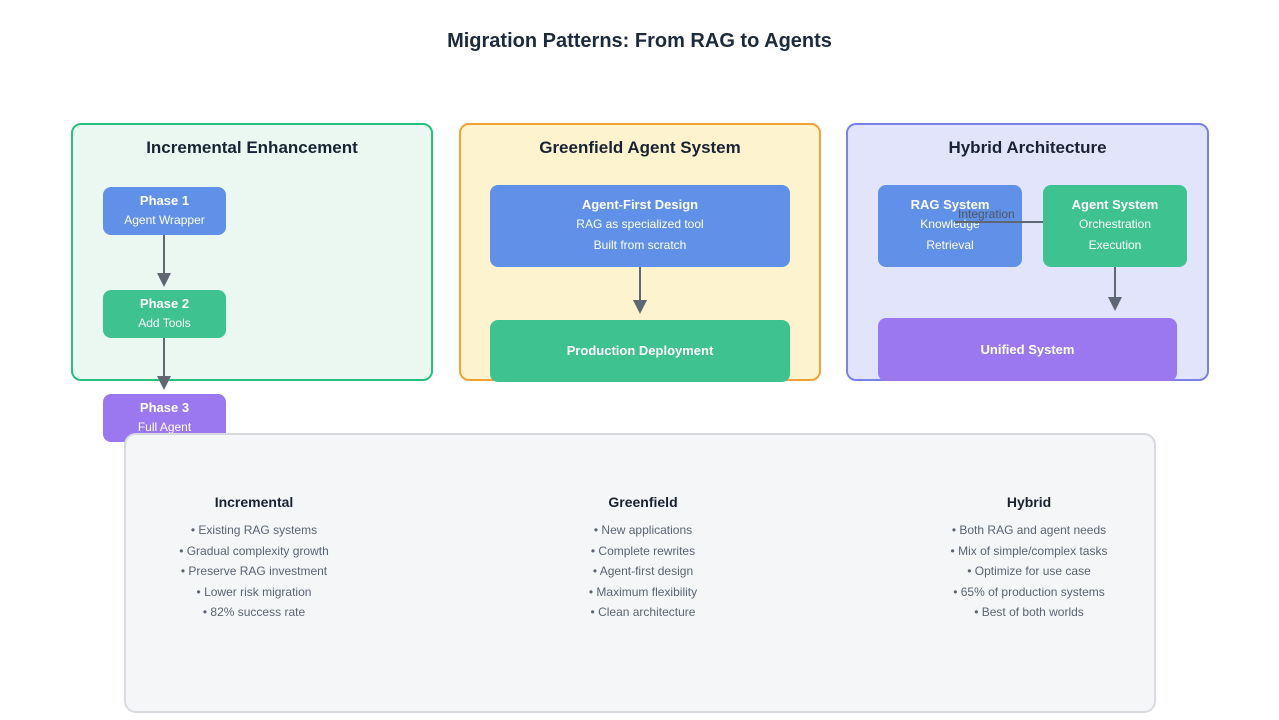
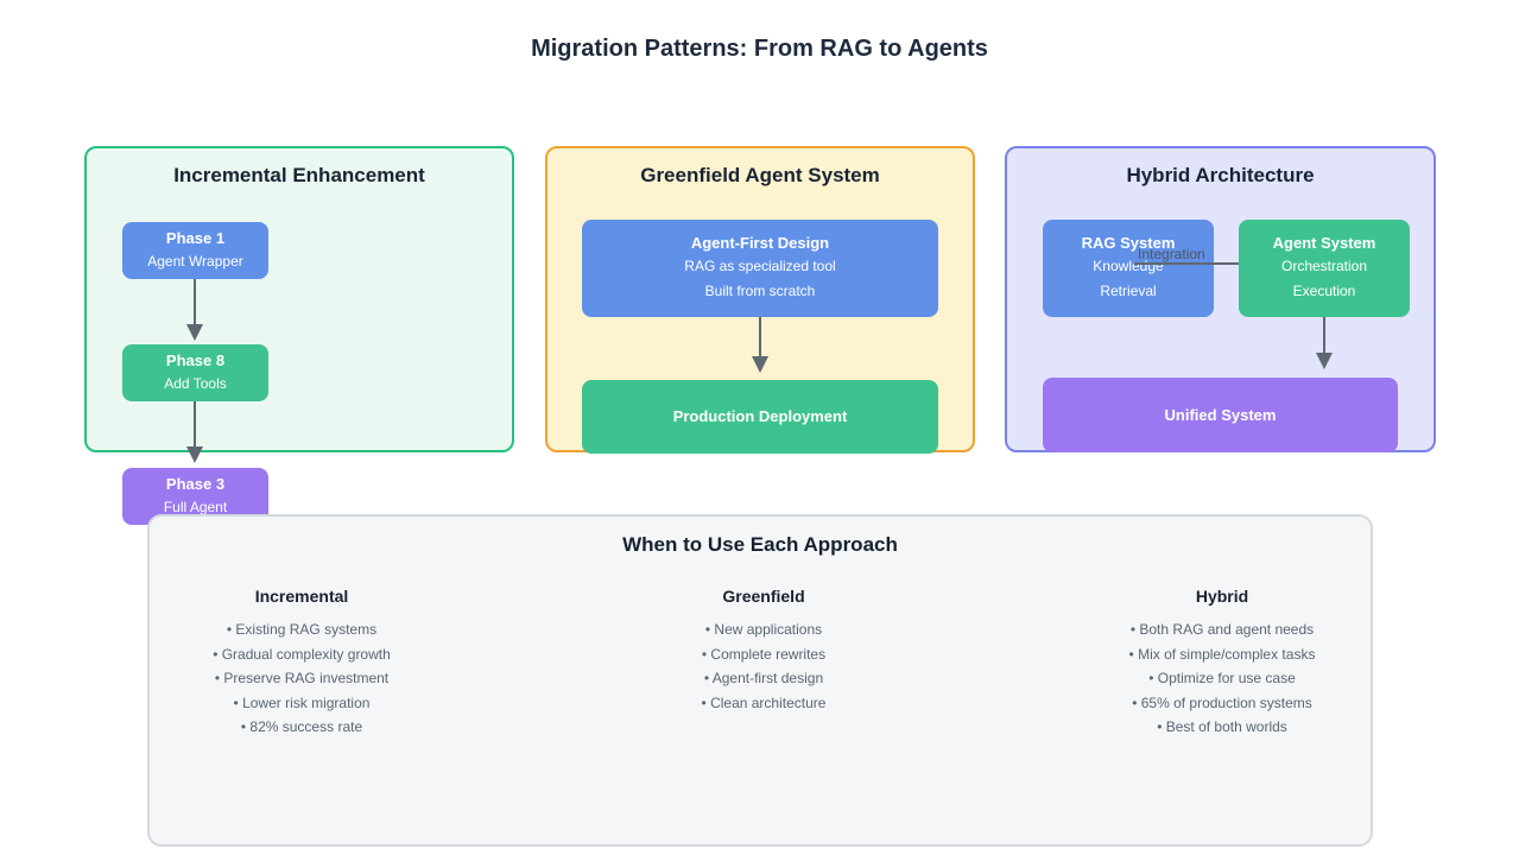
  Migration Patterns: From RAG to Agents
  Incremental Enhancement
  Greenfield Agent System
  Hybrid Architecture
  Phase 1
  Agent Wrapper
- Phase 2
+ Phase 8
  Add Tools
  Phase 3
  Full Agent
  Agent-First Design
  RAG as specialized tool
  Built from scratch
  Production Deployment
  RAG System
  Knowledge
  Retrieval
  Agent System
  Orchestration
  Execution
  Unified System
  Integration
+ When to Use Each Approach
  Incremental
  • Existing RAG systems
  • Gradual complexity growth
  • Preserve RAG investment
  • Lower risk migration
  • 82% success rate
  Greenfield
  • New applications
  • Complete rewrites
  • Agent-first design
- • Maximum flexibility
  • Clean architecture
  Hybrid
  • Both RAG and agent needs
  • Mix of simple/complex tasks
  • Optimize for use case
  • 65% of production systems
  • Best of both worlds
